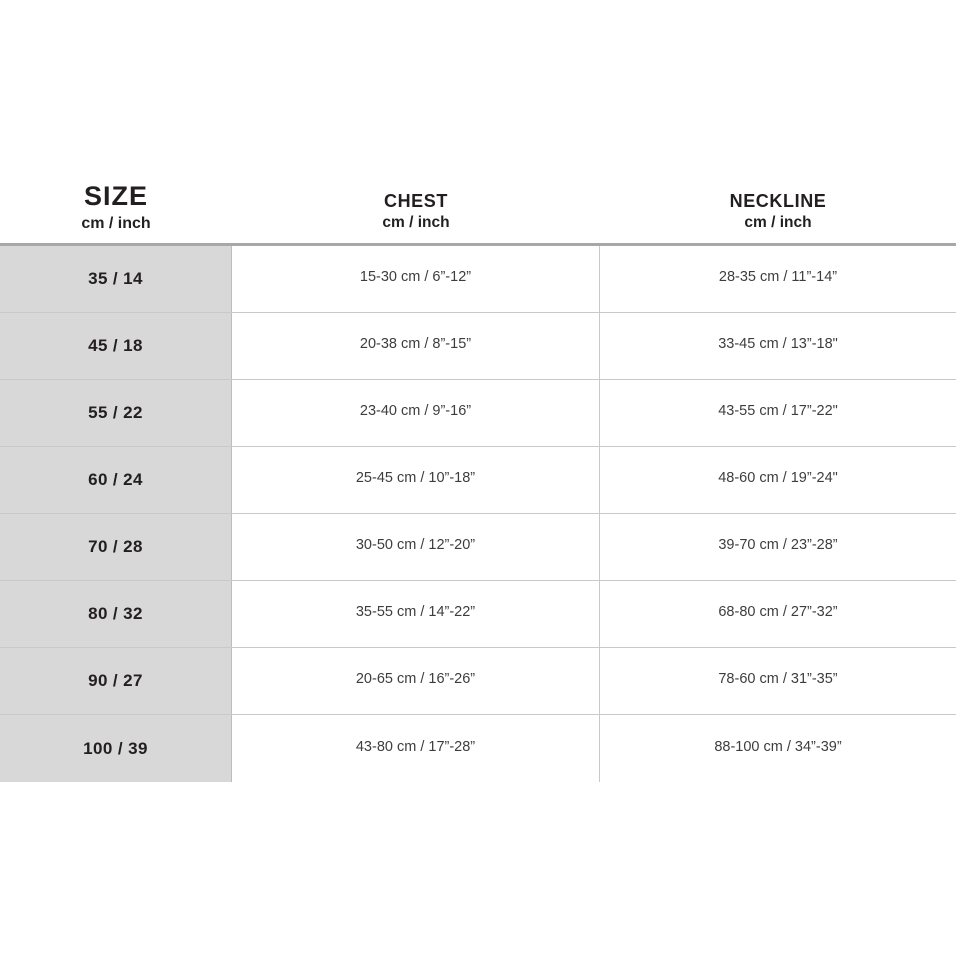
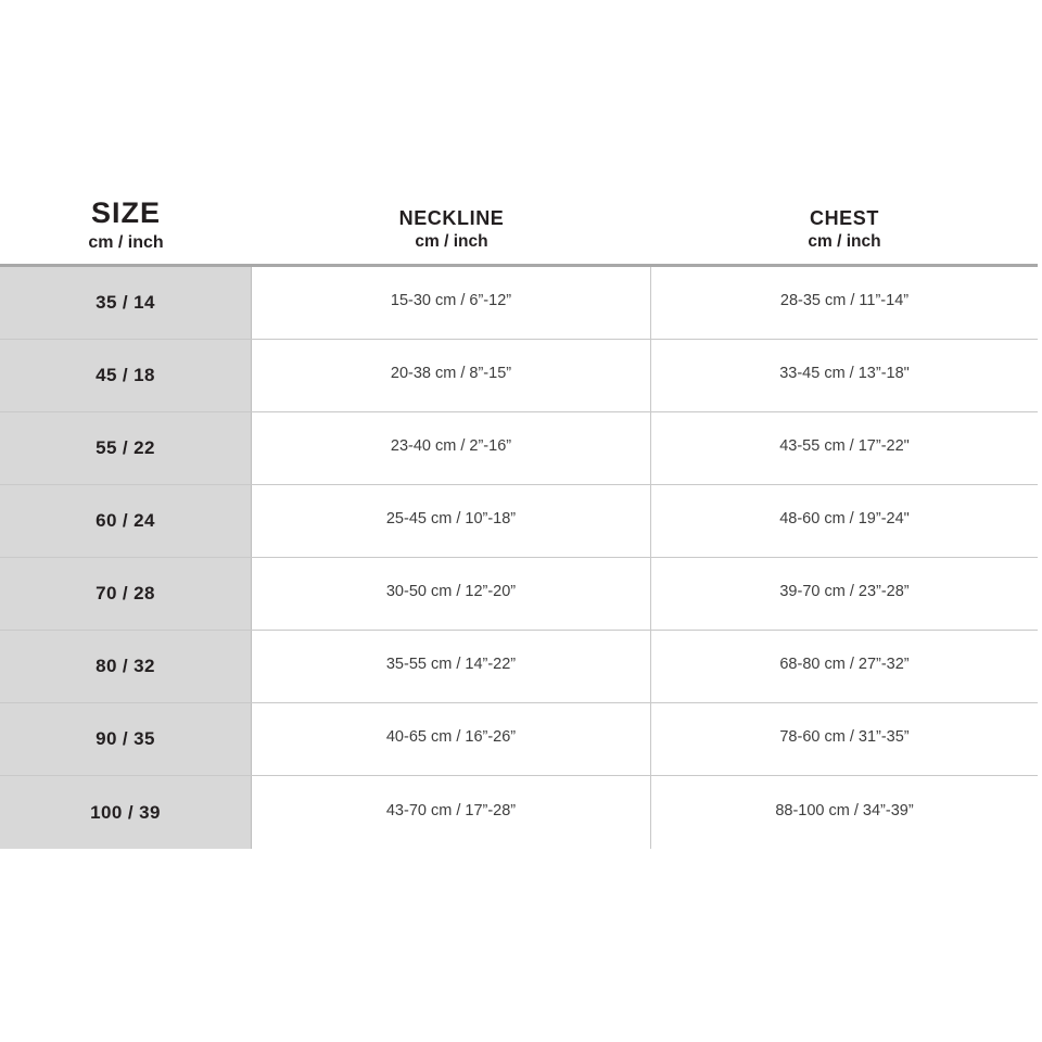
  SIZE
  cm / inch
- CHEST
+ NECKLINE
  cm / inch
- NECKLINE
+ CHEST
  cm / inch
  35 / 14
  15-30 cm / 6”-12”
  28-35 cm / 11”-14”
  45 / 18
  20-38 cm / 8”-15”
  33-45 cm / 13”-18"
  55 / 22
- 23-40 cm / 9”-16”
+ 23-40 cm / 2”-16”
  43-55 cm / 17”-22"
  60 / 24
  25-45 cm / 10”-18”
  48-60 cm / 19”-24"
  70 / 28
  30-50 cm / 12”-20”
  39-70 cm / 23”-28”
  80 / 32
  35-55 cm / 14”-22”
  68-80 cm / 27”-32”
- 90 / 27
+ 90 / 35
- 20-65 cm / 16”-26”
+ 40-65 cm / 16”-26”
  78-60 cm / 31”-35”
  100 / 39
- 43-80 cm / 17”-28”
+ 43-70 cm / 17”-28”
  88-100 cm / 34”-39”
